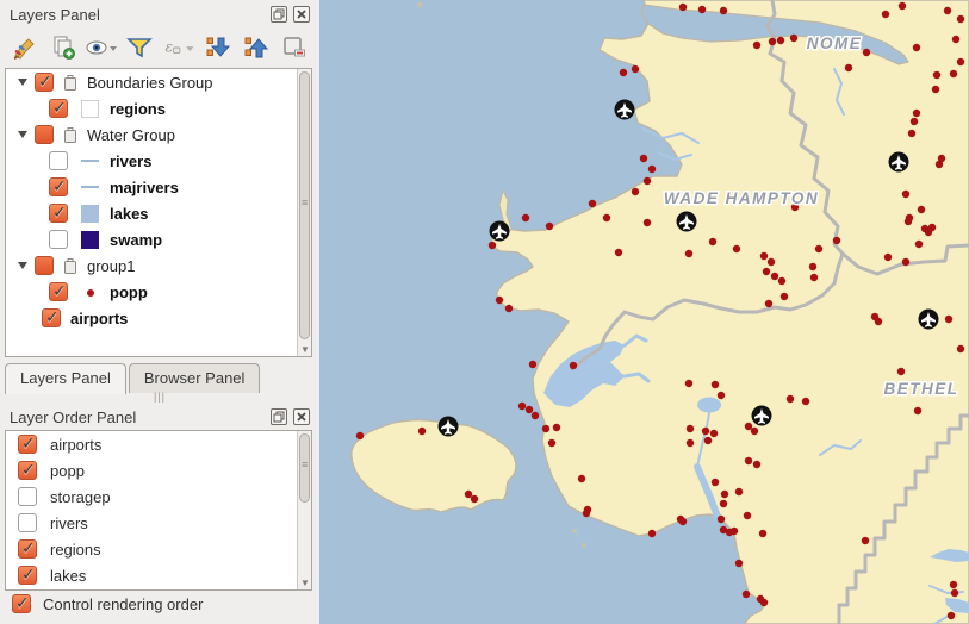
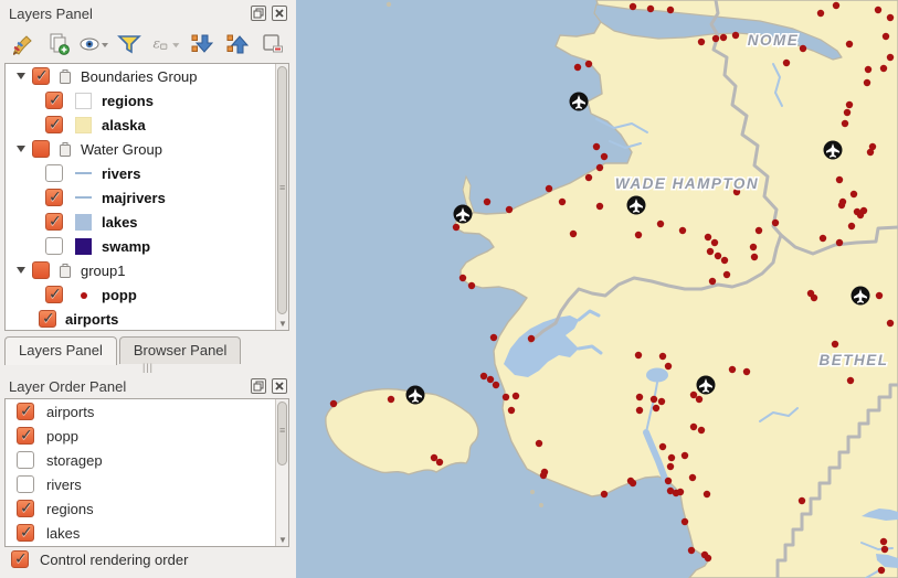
  Layers Panel
  ε
  Boundaries Group
  regions
+ alaska
  Water Group
  rivers
  majrivers
  lakes
  swamp
  group1
  popp
  airports
  ▼
  Layers Panel
  Browser Panel
  |||
  Layer Order Panel
  airports
  popp
  storagep
  rivers
  regions
  lakes
  ▼
  Control rendering order
  NOME
  WADE HAMPTON
  BETHEL
